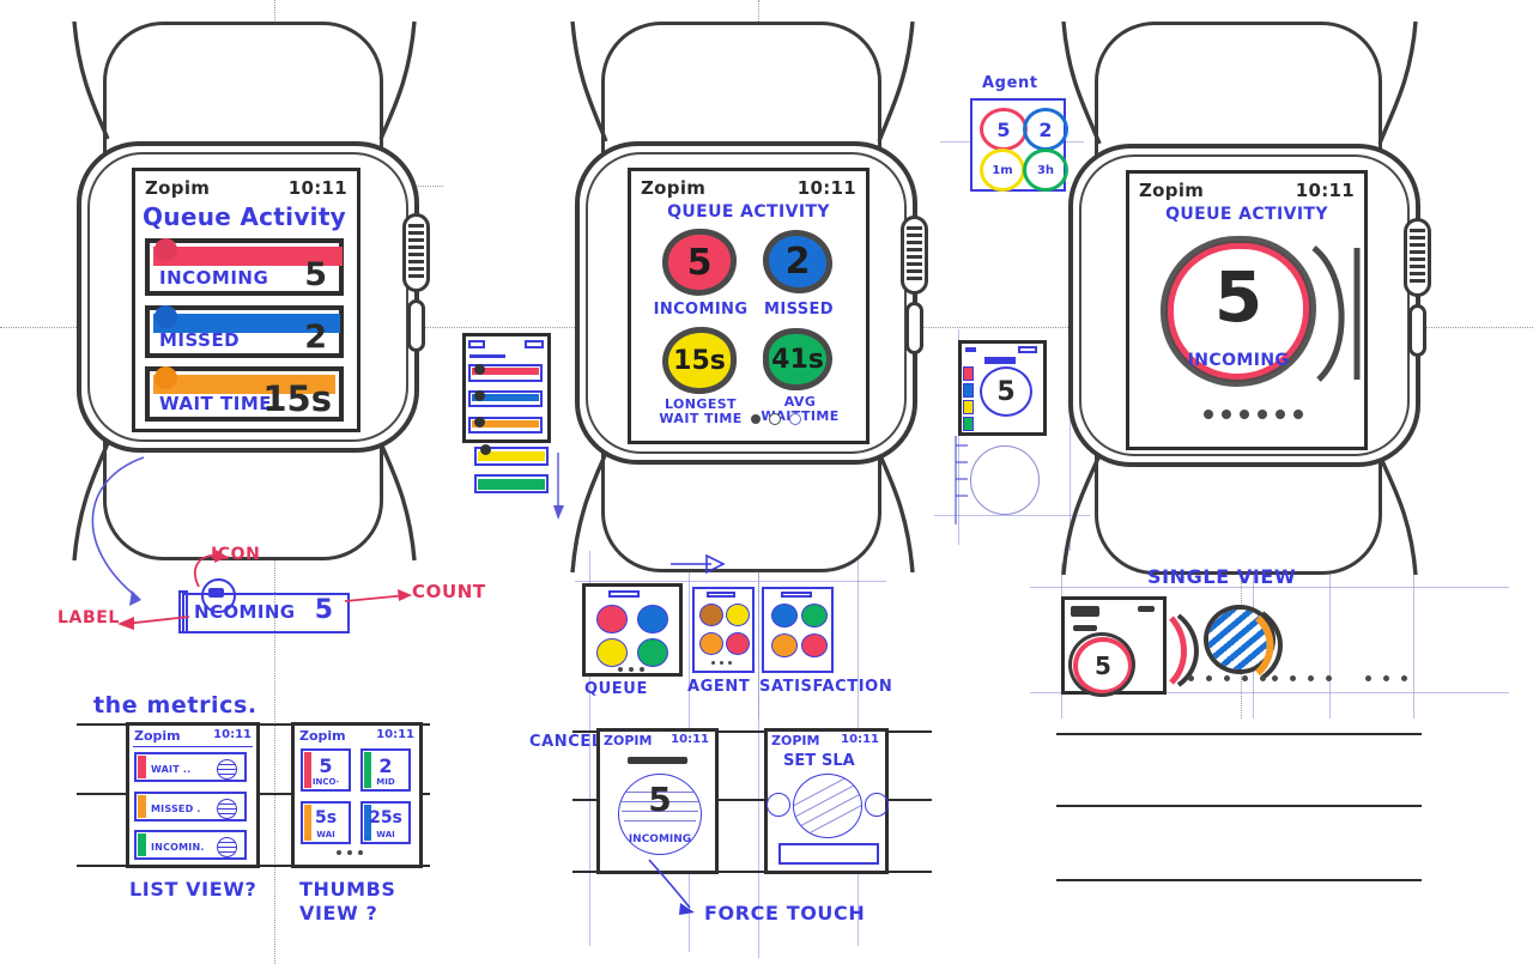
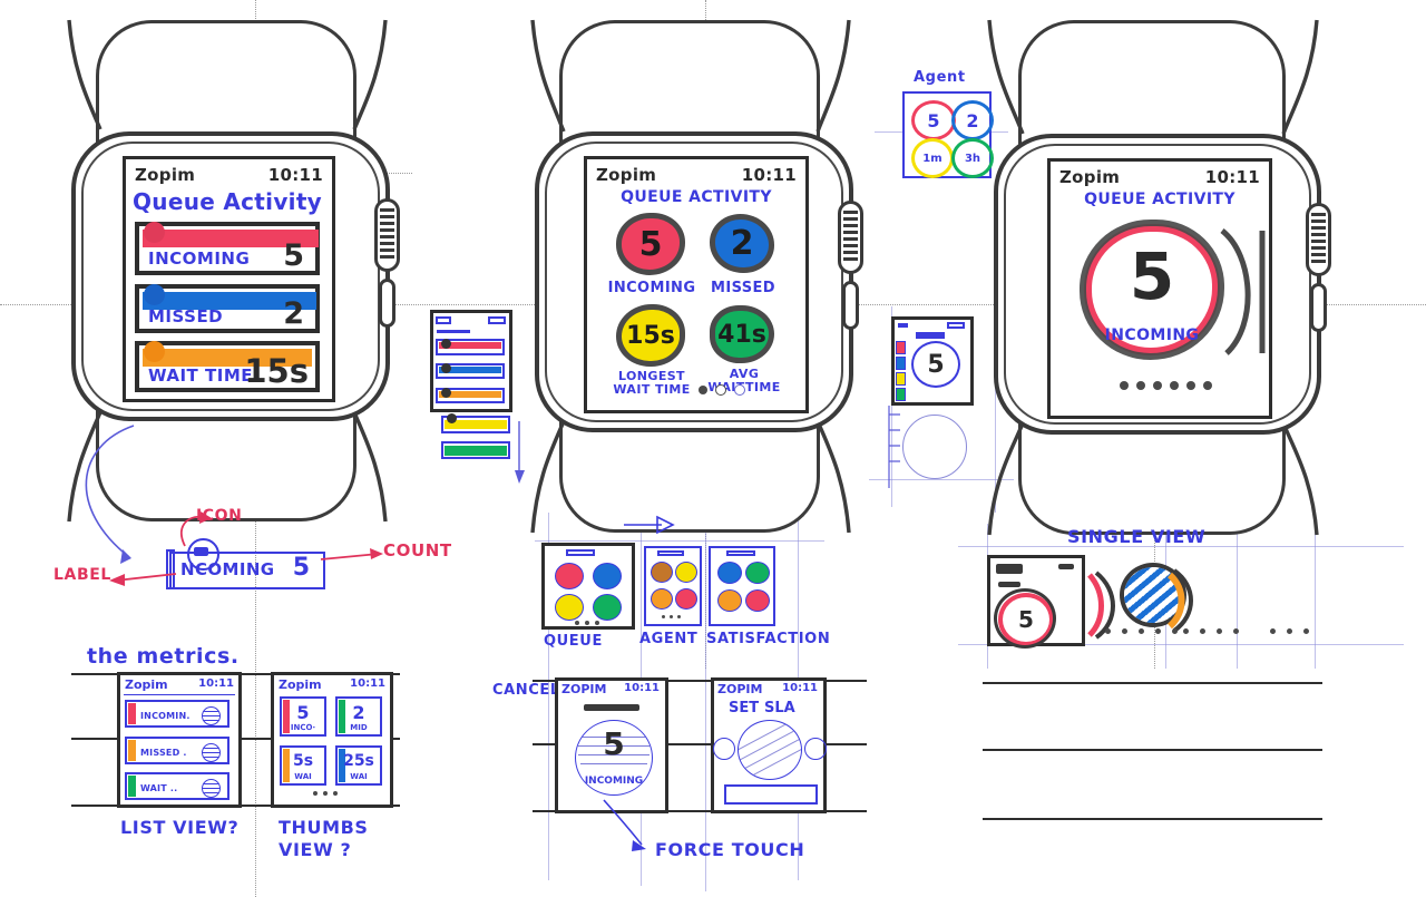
  Zopim
  10:11
  Queue Activity
  INCOMING
  5
  MISSED
  2
  WAIT TIME
  15s
  Zopim
  10:11
  QUEUE ACTIVITY
  5
  INCOMING
  2
  MISSED
  15s
  LONGEST
  WAIT TIME
  41s
  AVG
  Zopim
  10:11
  QUEUE ACTIVITY
  5
  INCOMING
  NCOMING
  5
  ICON
  COUNT
  LABEL
  the metrics.
  5
  Agent
  5
  2
  1m
  3h
  Zopim
  10:11
- WAIT ..
+ INCOMIN.
  MISSED .
- INCOMIN.
+ WAIT ..
  LIST VIEW?
  Zopim
  10:11
  5
  INCO·
  2
  MID
  5s
  WAI
  25s
  WAI
  THUMBS
  VIEW ?
  QUEUE
  AGENT
  SATISFACTION
  CANCE
  ZOPIM
  10:11
  5
  INCOMING
  FORCE TOUCH
  ZOPIM
  10:11
  SET
  SLA
  SINGLE VIEW
  5
